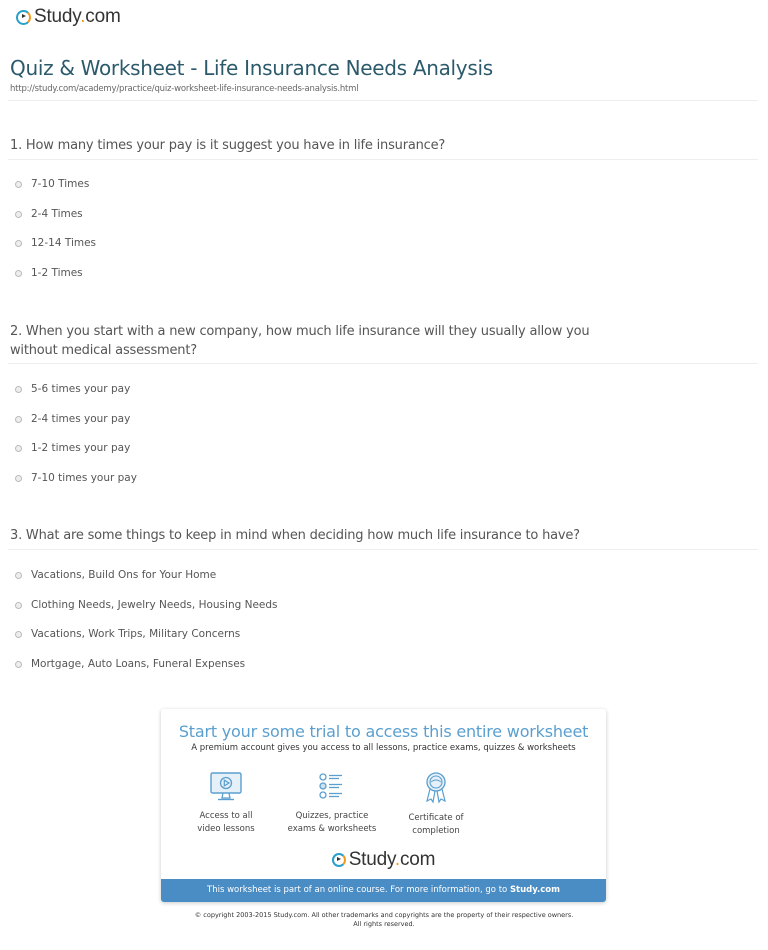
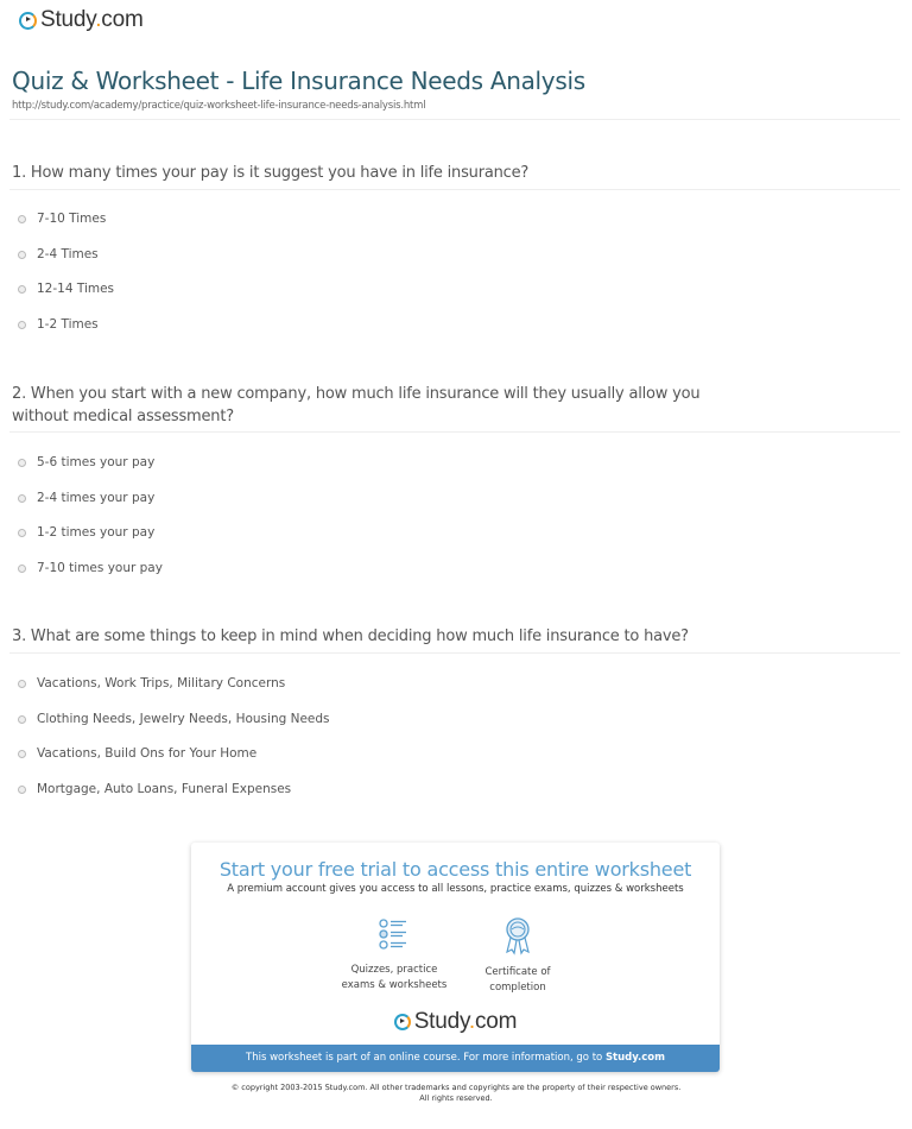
  Study.com
  Quiz & Worksheet - Life Insurance Needs Analysis
  http://study.com/academy/practice/quiz-worksheet-life-insurance-needs-analysis.html
  1. How many times your pay is it suggest you have in life insurance?
  7-10 Times
  2-4 Times
  12-14 Times
  1-2 Times
  2. When you start with a new company, how much life insurance will they usually allow you without medical assessment?
  5-6 times your pay
  2-4 times your pay
  1-2 times your pay
  7-10 times your pay
  3. What are some things to keep in mind when deciding how much life insurance to have?
- Vacations, Build Ons for Your Home
+ Vacations, Work Trips, Military Concerns
  Clothing Needs, Jewelry Needs, Housing Needs
- Vacations, Work Trips, Military Concerns
+ Vacations, Build Ons for Your Home
  Mortgage, Auto Loans, Funeral Expenses
- Start your some trial to access this entire worksheet
+ Start your free trial to access this entire worksheet
  A premium account gives you access to all lessons, practice exams, quizzes & worksheets
- Access to all
- video lessons
  Quizzes, practice
  exams & worksheets
  Certificate of
  completion
  Study.com
  This worksheet is part of an online course. For more information, go to Study.com
  © copyright 2003-2015 Study.com. All other trademarks and copyrights are the property of their respective owners.
  All rights reserved.
